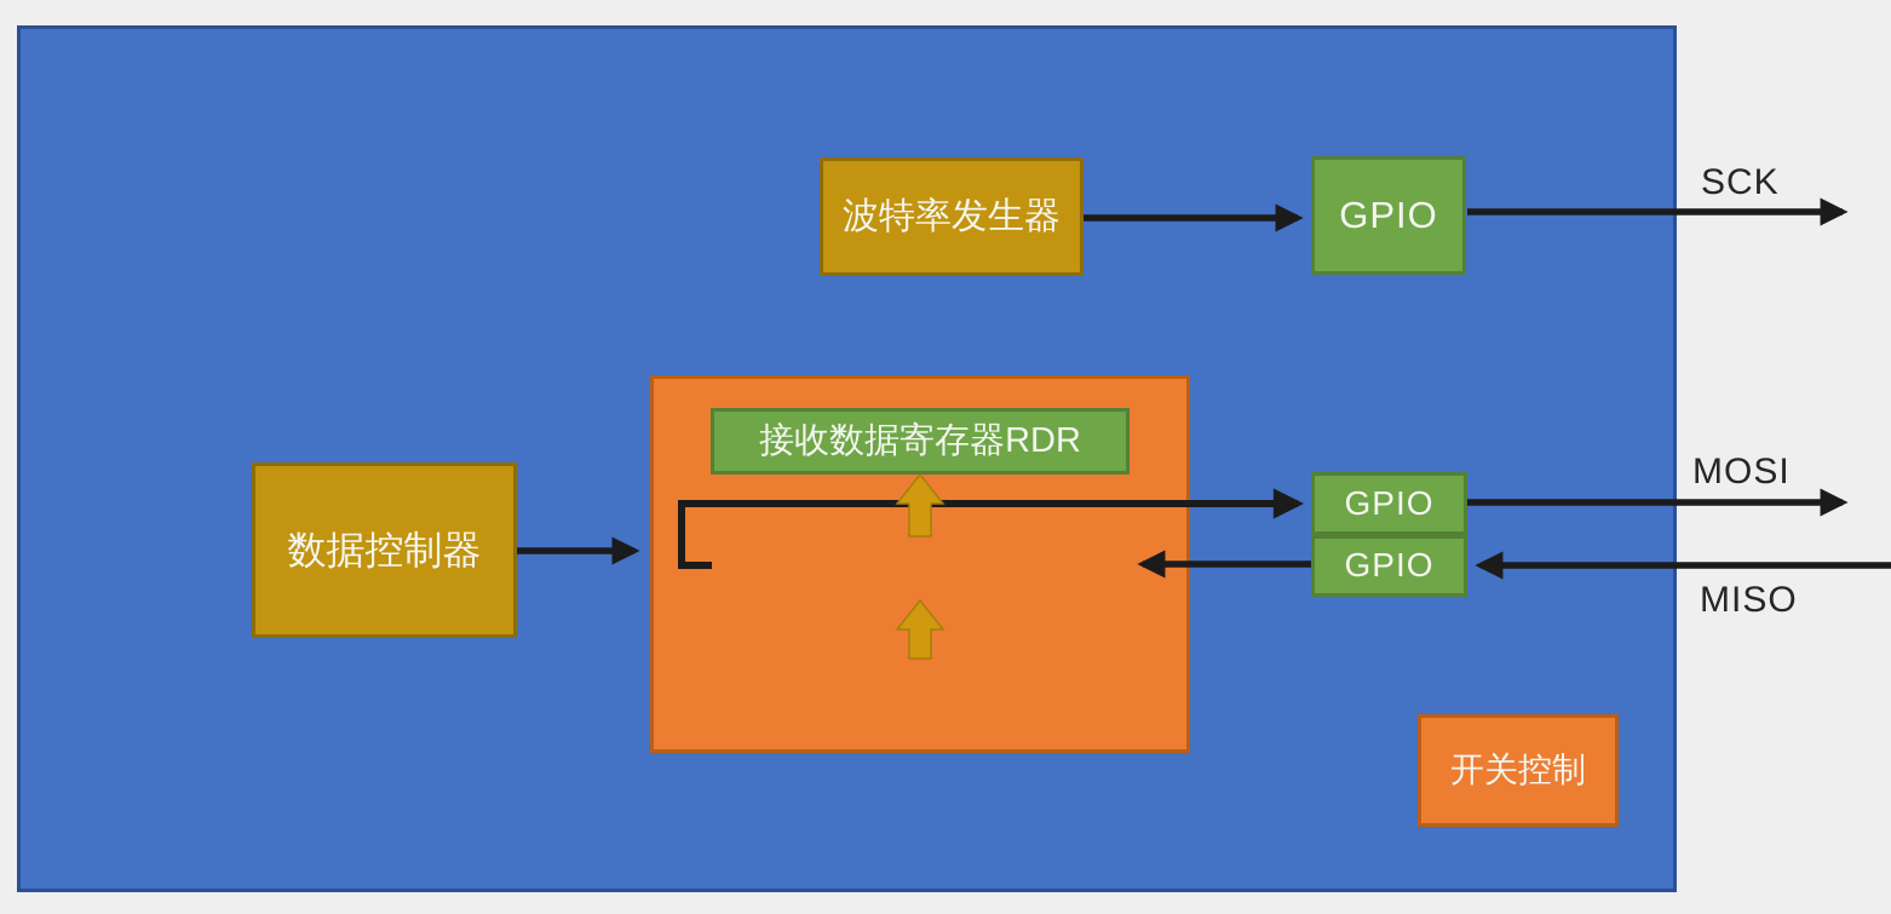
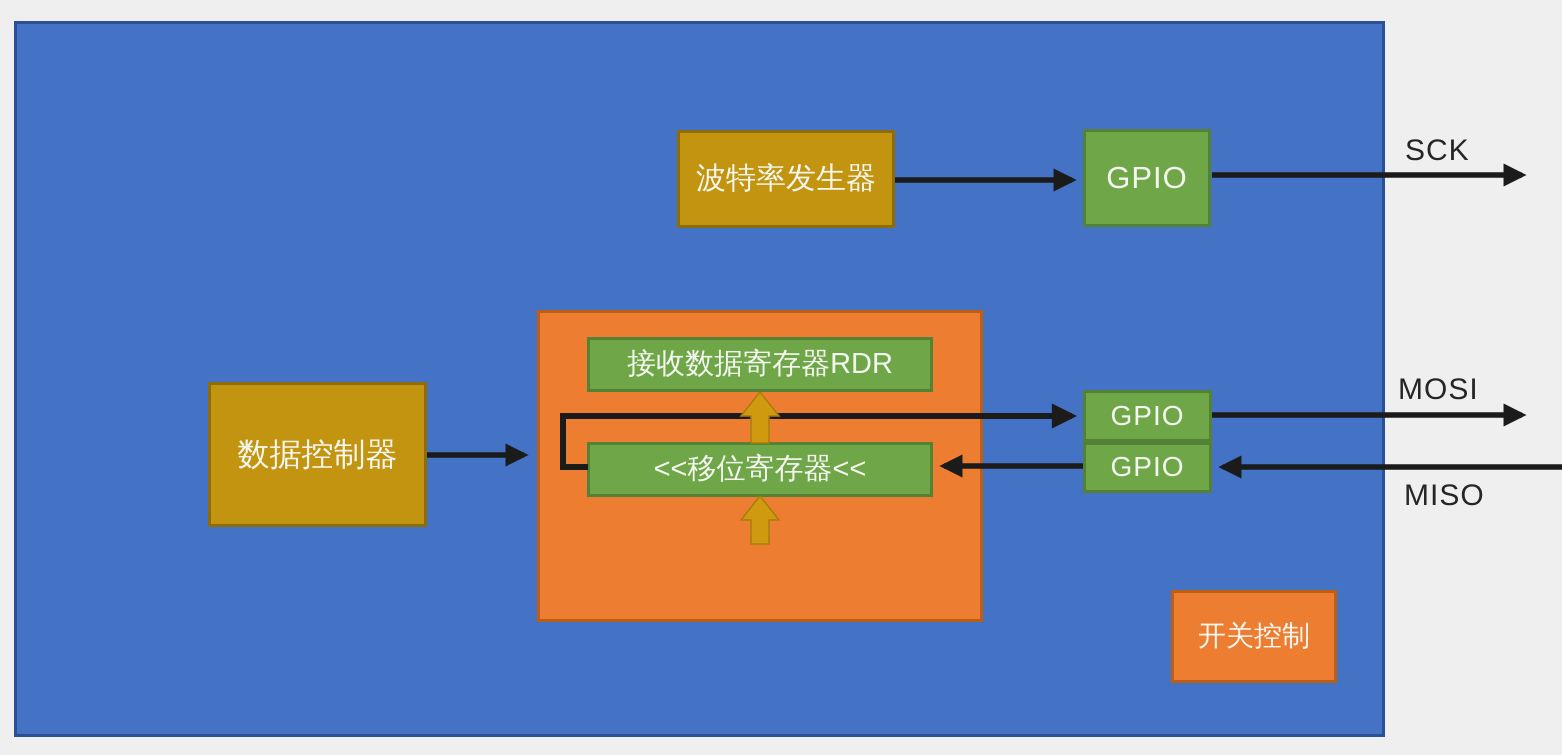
  波特率发生器
  GPIO
  数据控制器
  接收数据寄存器RDR
+ <<移位寄存器<<
  GPIO
  GPIO
  开关控制
  SCK
  MOSI
  MISO
